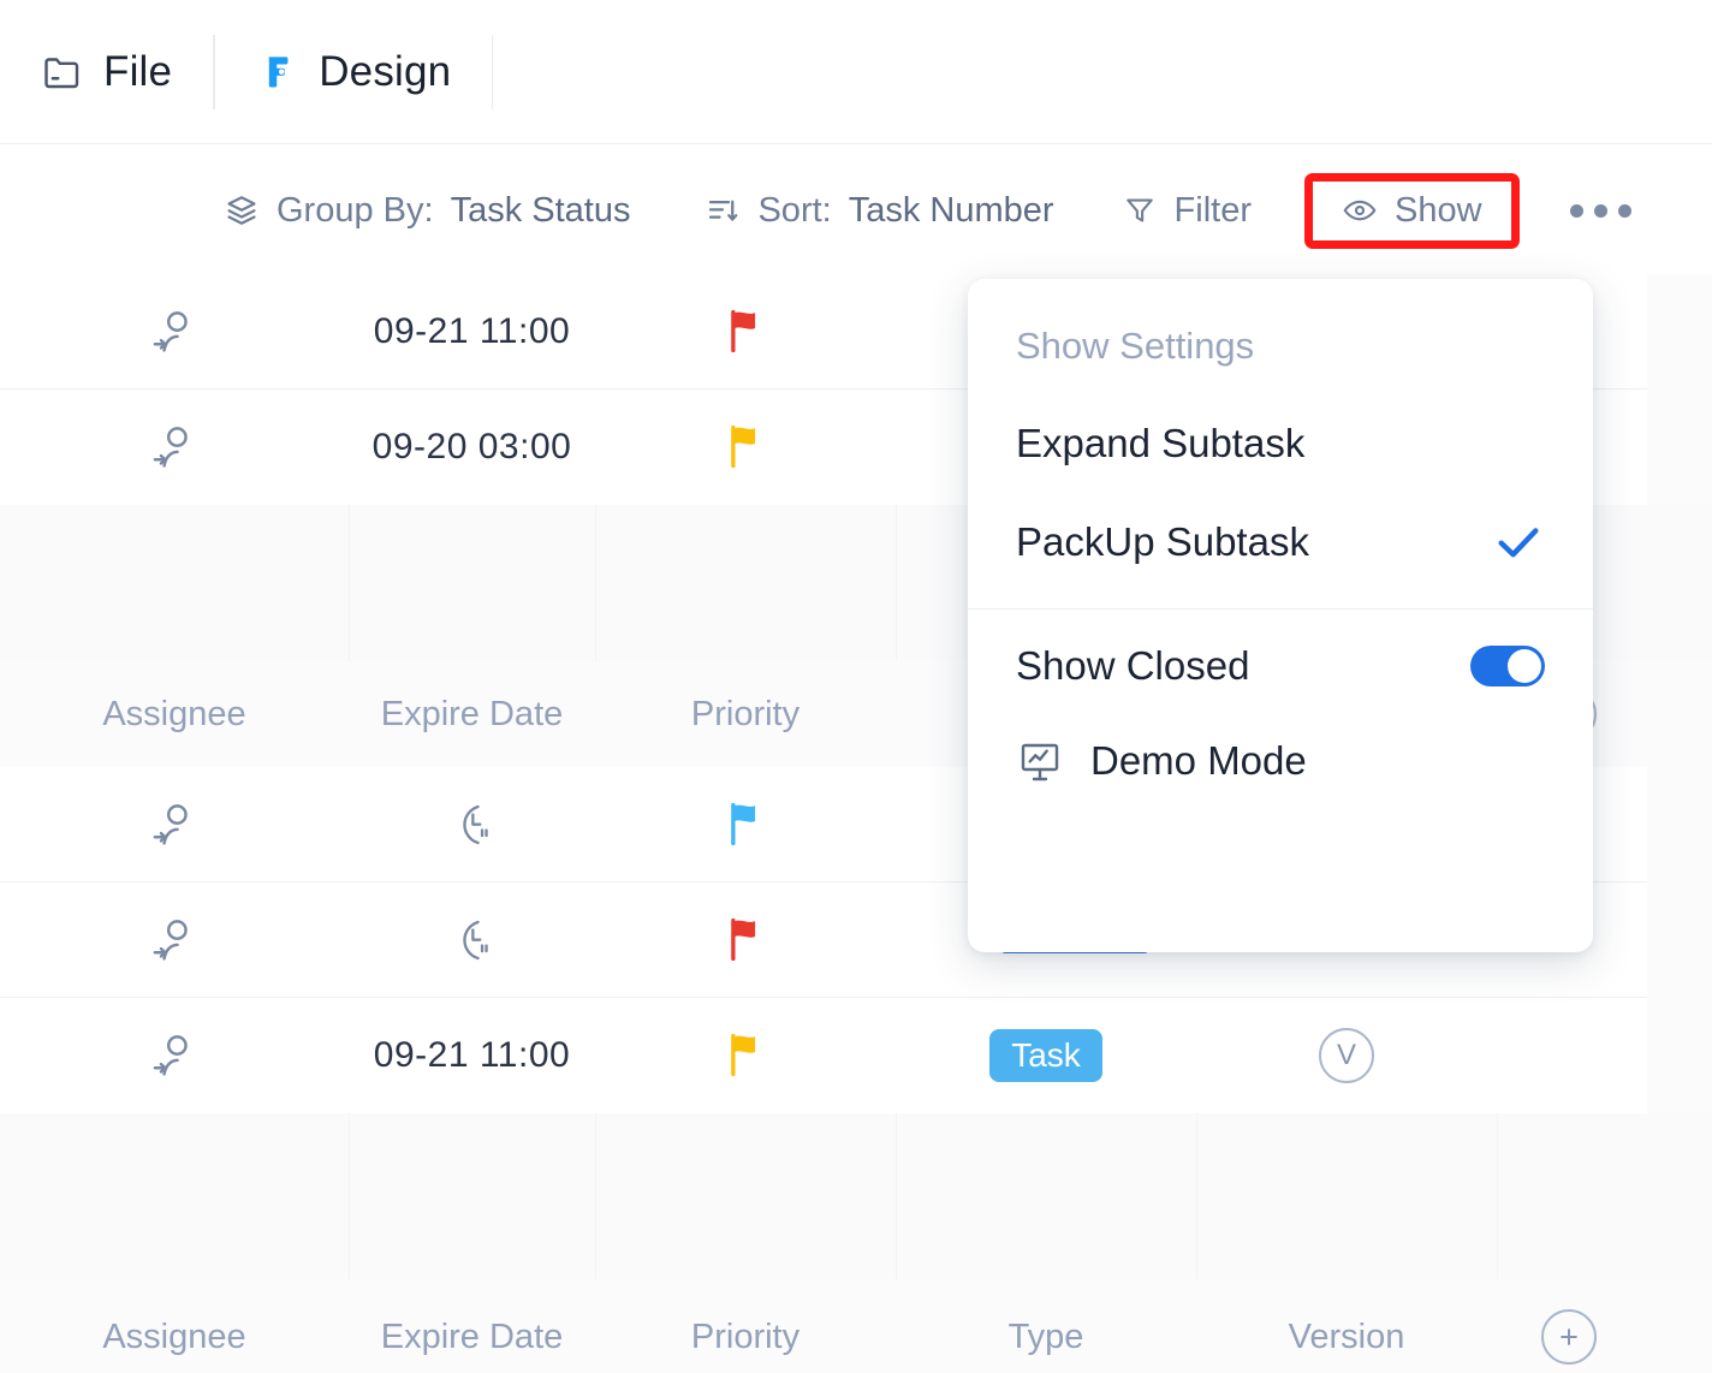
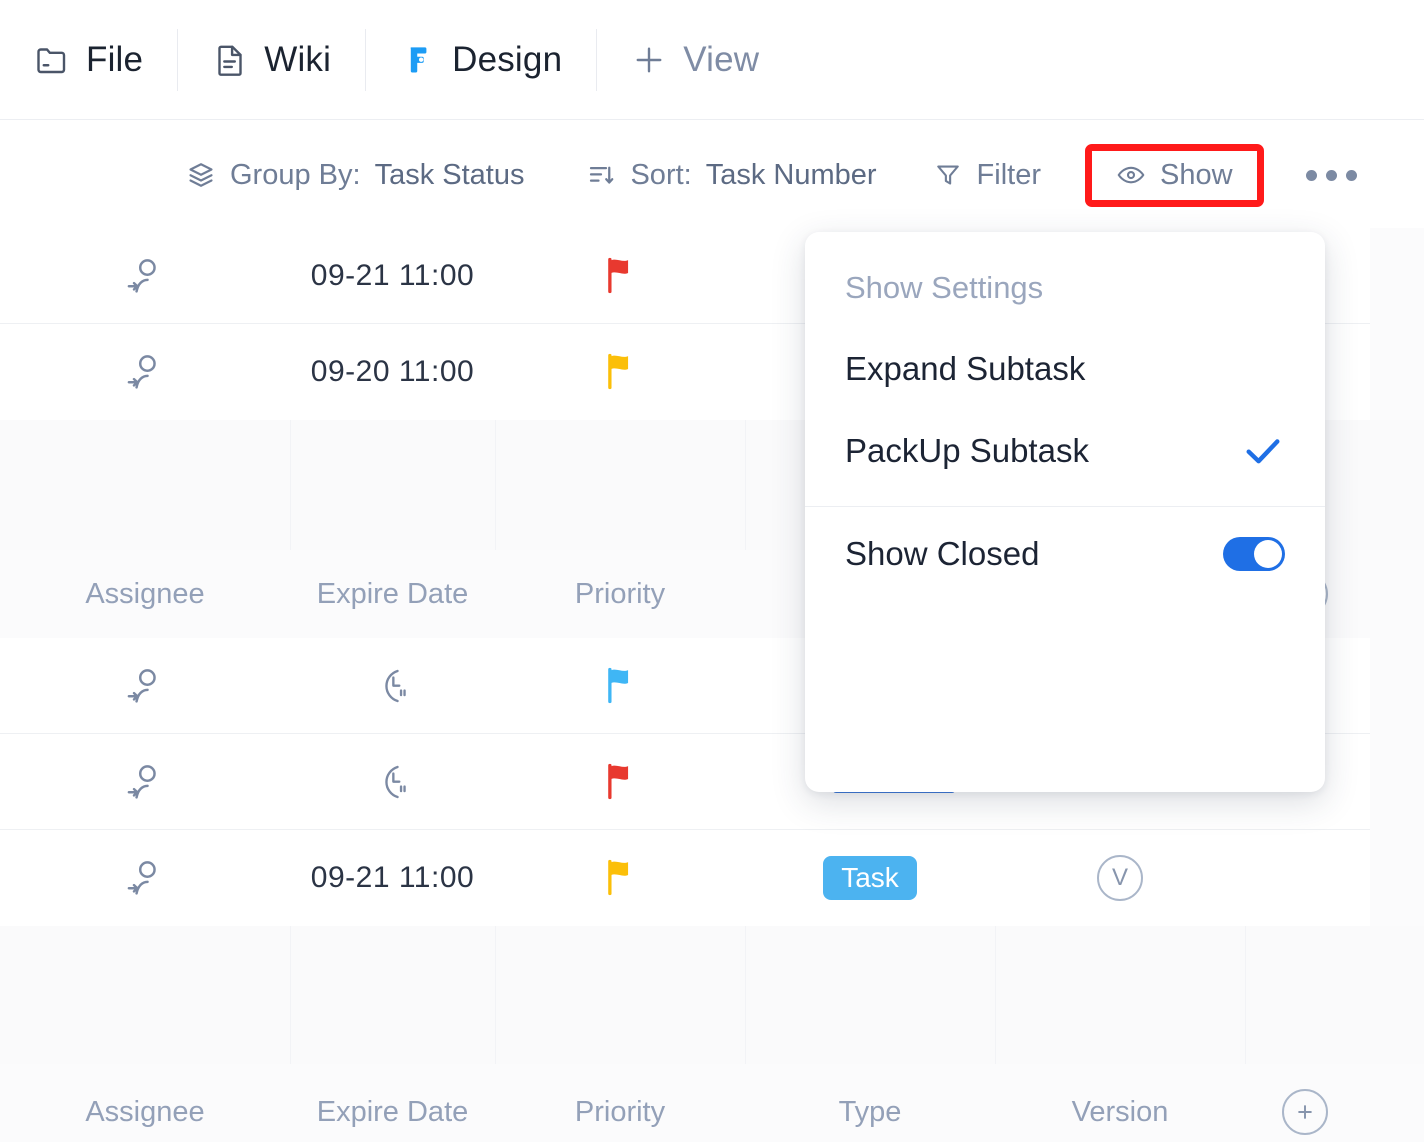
  File
+ Wiki
  Design
+ View
  Group By:
  Task Status
  Sort:
  Task Number
  Filter
  Show
  09-21 11:00
- 09-20 03:00
+ 09-20 11:00
  Assignee
  Expire Date
  Priority
  09-21 11:00
  Task
  V
  Assignee
  Expire Date
  Priority
  Type
  Version
  Show Settings
  Expand Subtask
  PackUp Subtask
  Show Closed
- Demo Mode
